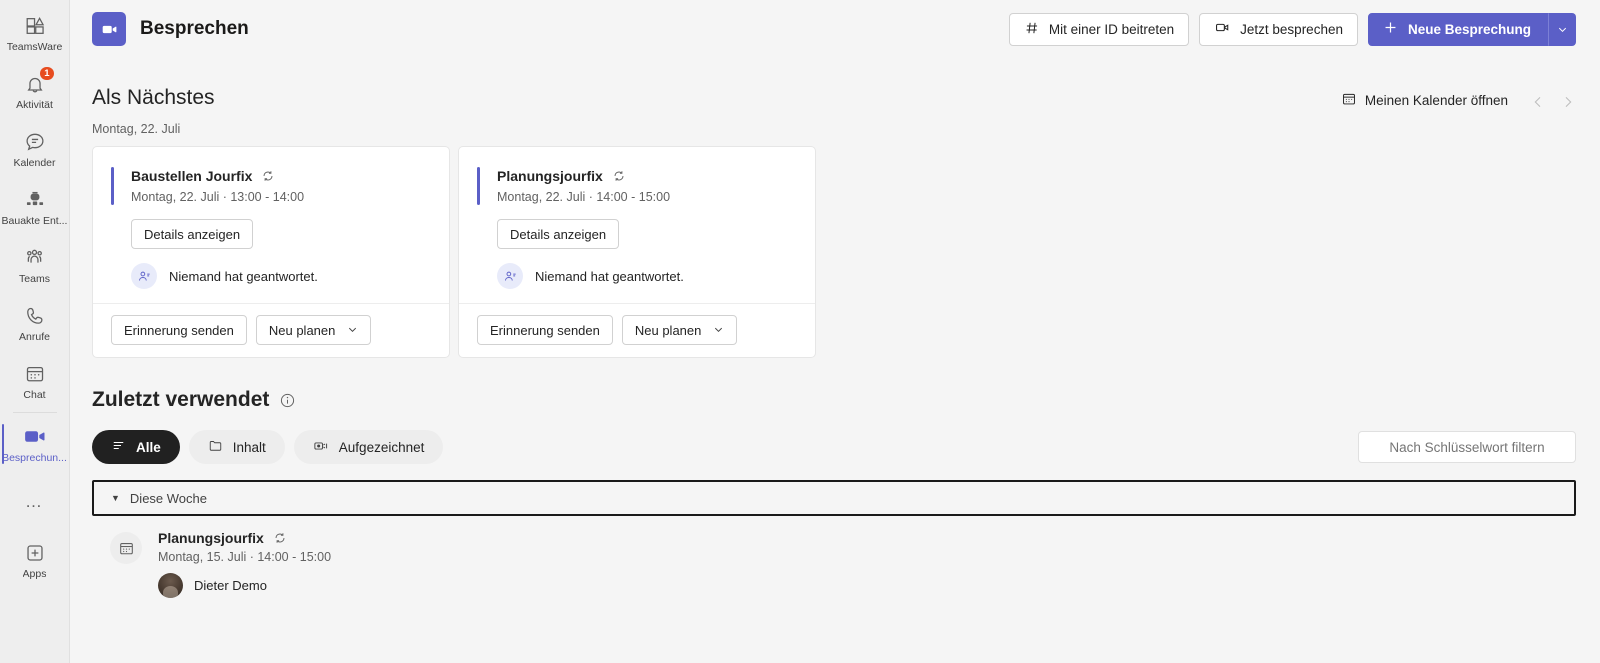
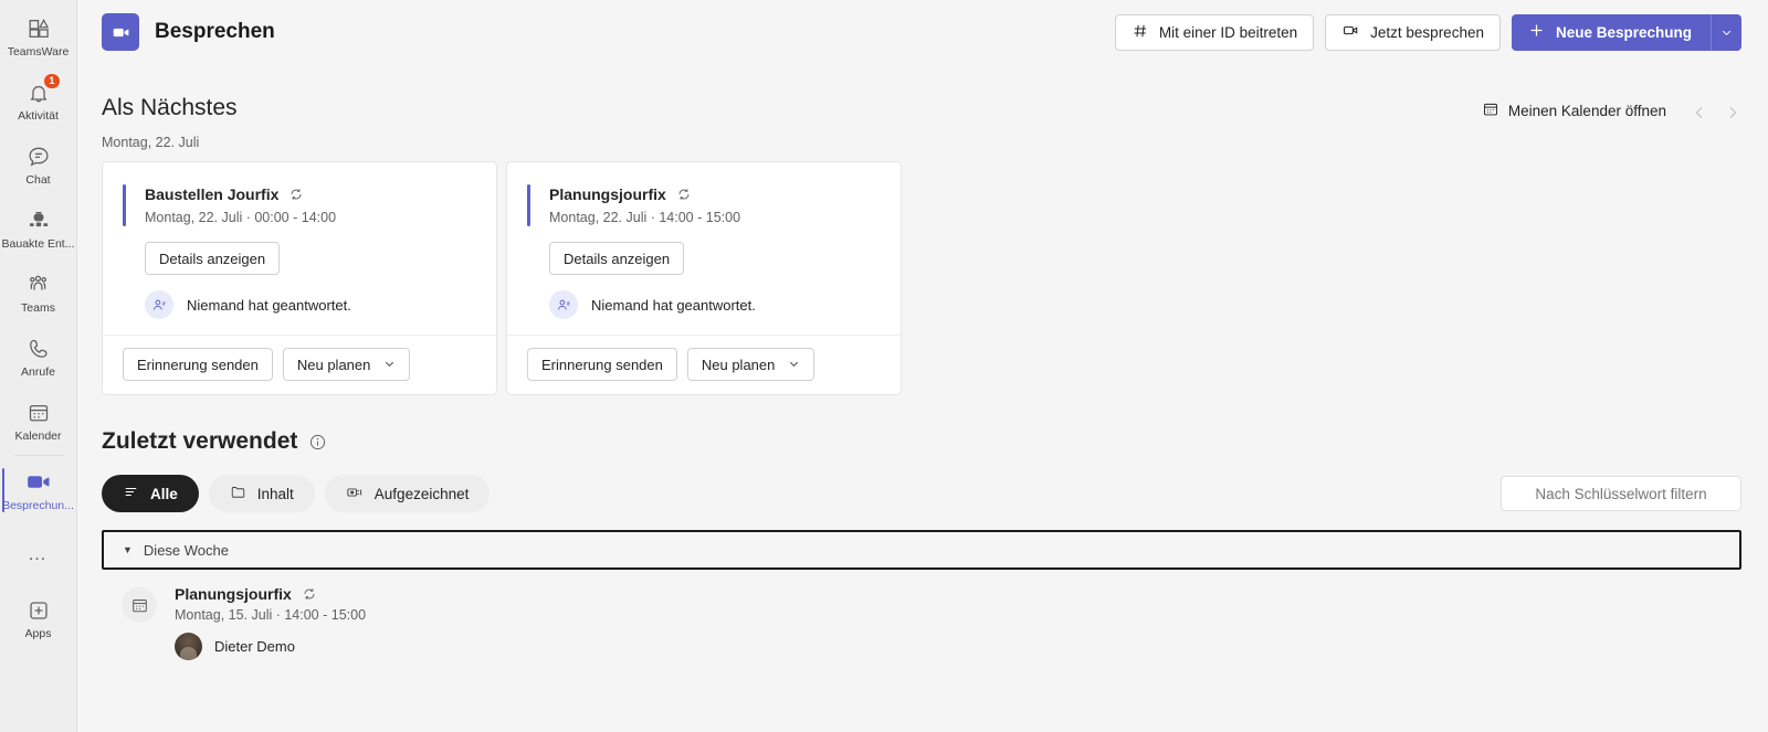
  TeamsWare
  1
  Aktivität
- Kalender
+ Chat
  Bauakte Ent...
  Teams
  Anrufe
- Chat
+ Kalender
  Besprechun...
  …
  Apps
  Besprechen
  Mit einer ID beitreten
  Jetzt besprechen
  Neue Besprechung
  Als Nächstes
  Meinen Kalender öffnen
  Montag, 22. Juli
  Baustellen Jourfix
- Montag, 22. Juli · 13:00 - 14:00
+ Montag, 22. Juli · 00:00 - 14:00
  Details anzeigen
  Niemand hat geantwortet.
  Erinnerung senden
  Neu planen
  Planungsjourfix
  Montag, 22. Juli · 14:00 - 15:00
  Details anzeigen
  Niemand hat geantwortet.
  Erinnerung senden
  Neu planen
  Zuletzt verwendet
  Alle
  Inhalt
  Aufgezeichnet
  Nach Schlüsselwort filtern
  ▼
  Diese Woche
  Planungsjourfix
  Montag, 15. Juli · 14:00 - 15:00
  Dieter Demo
